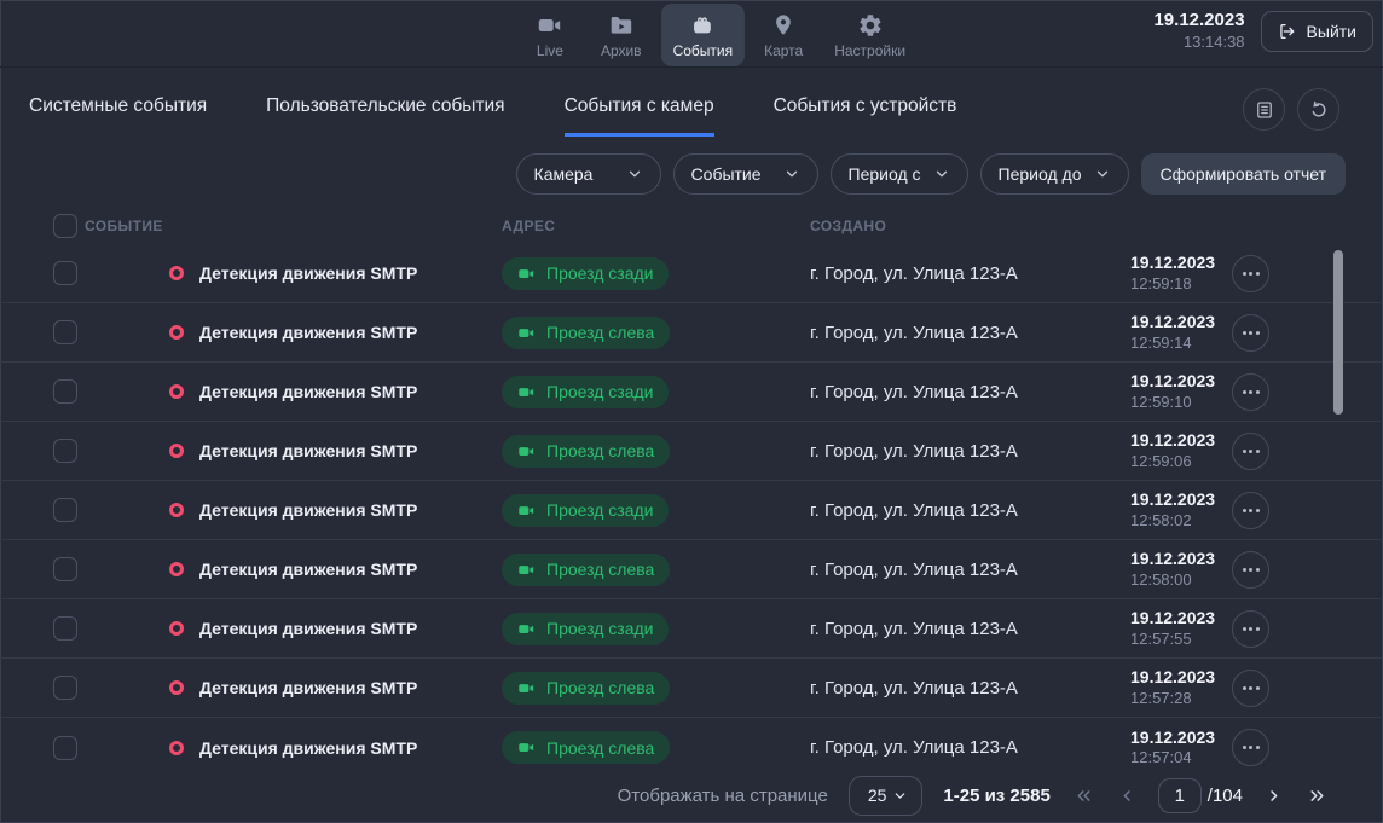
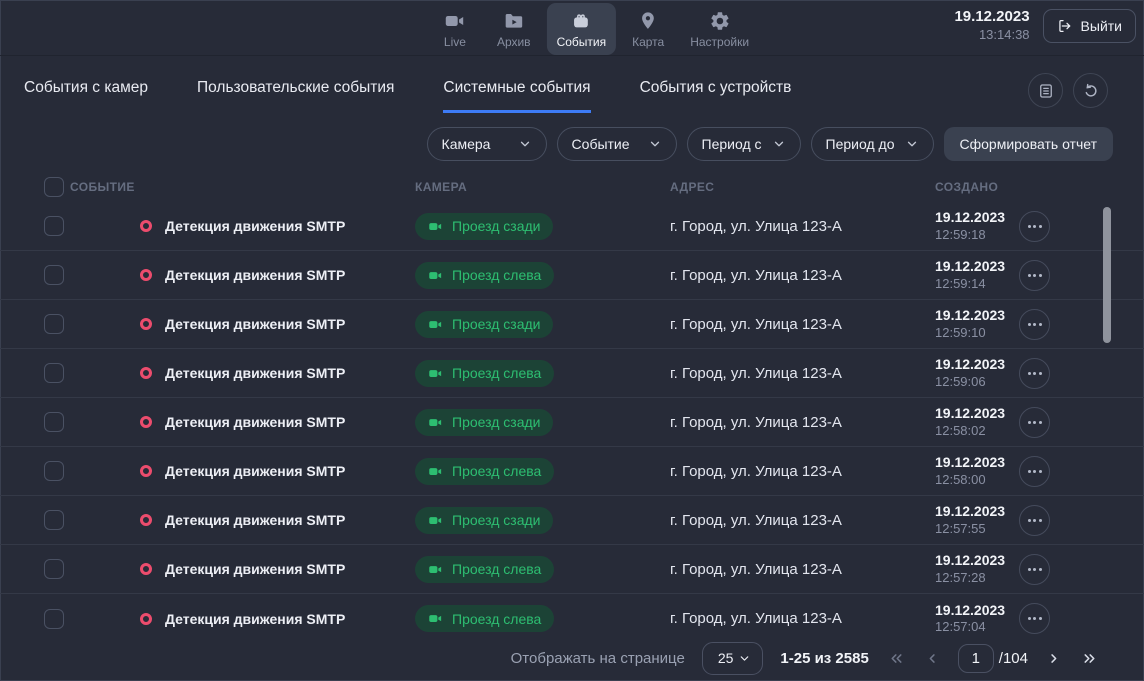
  Live
  Архив
  События
  Карта
  Настройки
  19.12.2023
  13:14:38
  Выйти
- Системные события
+ События с камер
  Пользовательские события
- События с камер
+ Системные события
  События с устройств
  Камера
  Событие
  Период с
  Период до
  Сформировать отчет
  СОБЫТИЕ
+ КАМЕРА
  АДРЕС
  СОЗДАНО
  Детекция движения SMTP
  Проезд сзади
  г. Город, ул. Улица 123-А
  19.12.2023
  12:59:18
  Детекция движения SMTP
  Проезд слева
  г. Город, ул. Улица 123-А
  19.12.2023
  12:59:14
  Детекция движения SMTP
  Проезд сзади
  г. Город, ул. Улица 123-А
  19.12.2023
  12:59:10
  Детекция движения SMTP
  Проезд слева
  г. Город, ул. Улица 123-А
  19.12.2023
  12:59:06
  Детекция движения SMTP
  Проезд сзади
  г. Город, ул. Улица 123-А
  19.12.2023
  12:58:02
  Детекция движения SMTP
  Проезд слева
  г. Город, ул. Улица 123-А
  19.12.2023
  12:58:00
  Детекция движения SMTP
  Проезд сзади
  г. Город, ул. Улица 123-А
  19.12.2023
  12:57:55
  Детекция движения SMTP
  Проезд слева
  г. Город, ул. Улица 123-А
  19.12.2023
  12:57:28
  Детекция движения SMTP
  Проезд слева
  г. Город, ул. Улица 123-А
  19.12.2023
  12:57:04
  Отображать на странице
  25
  1-25 из 2585
  1
  /104
